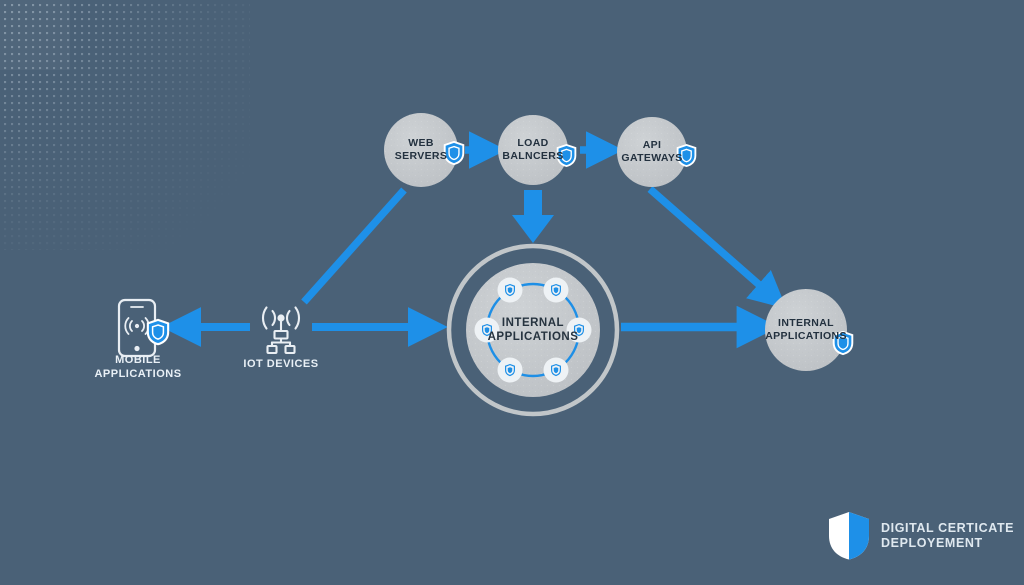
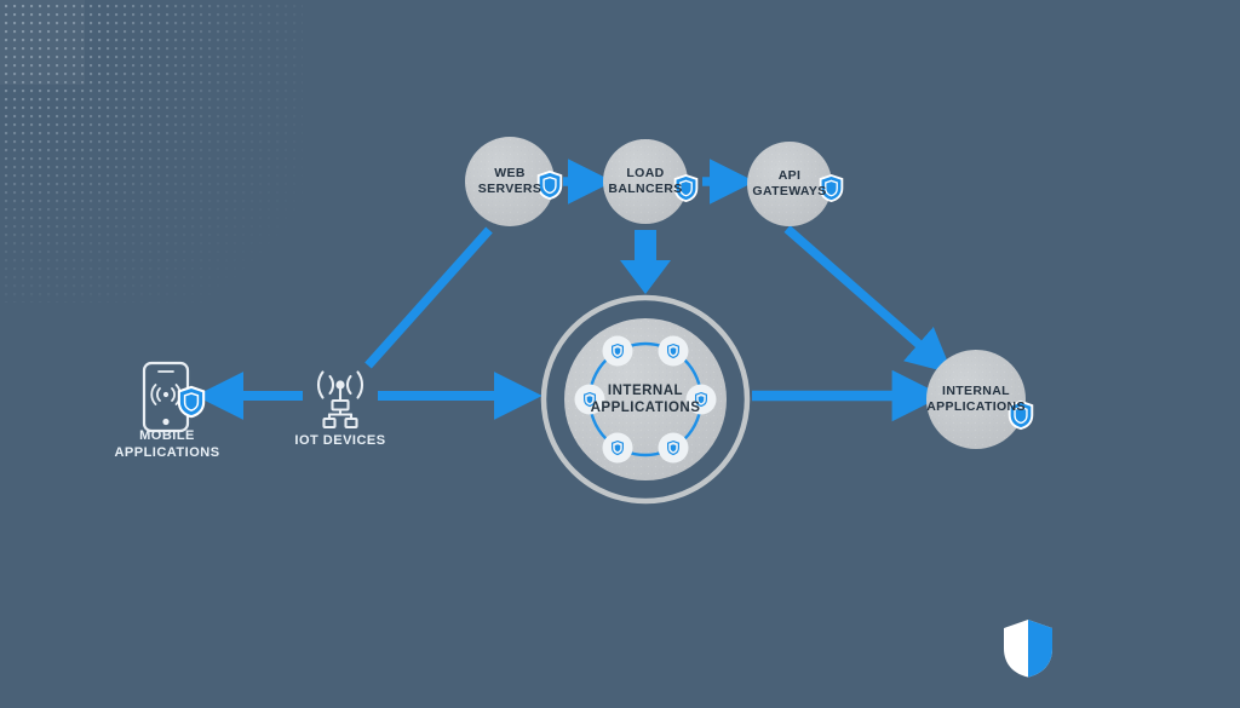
  WEB
  SERVERS
  LOAD
  BALNCERS
  API
  GATEWAYS
  INTERNAL
  APPLICATIONS
  INTERNAL
  APPLICATIONS
  IOT DEVICES
  MOBILE
  APPLICATIONS
- DIGITAL CERTICATE
- DEPLOYEMENT
